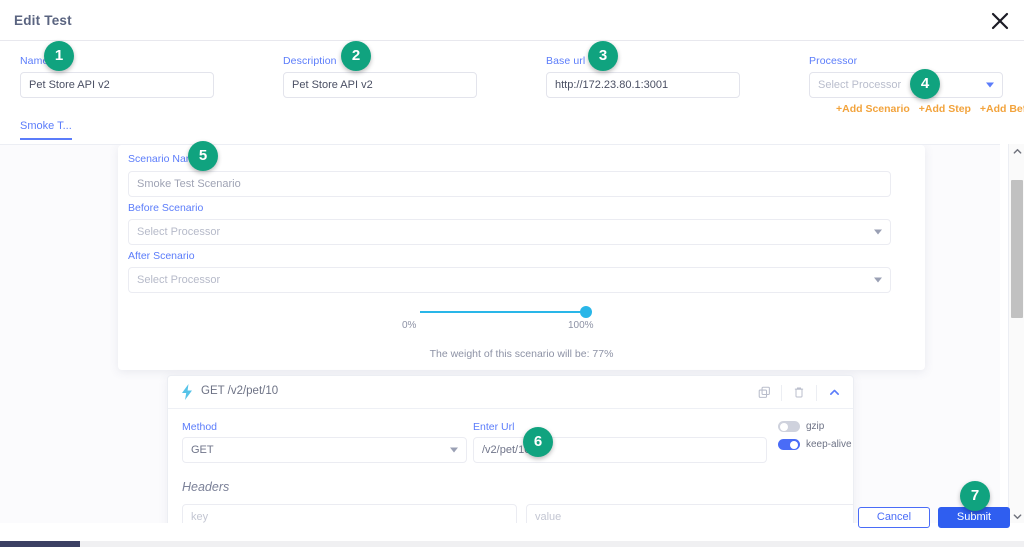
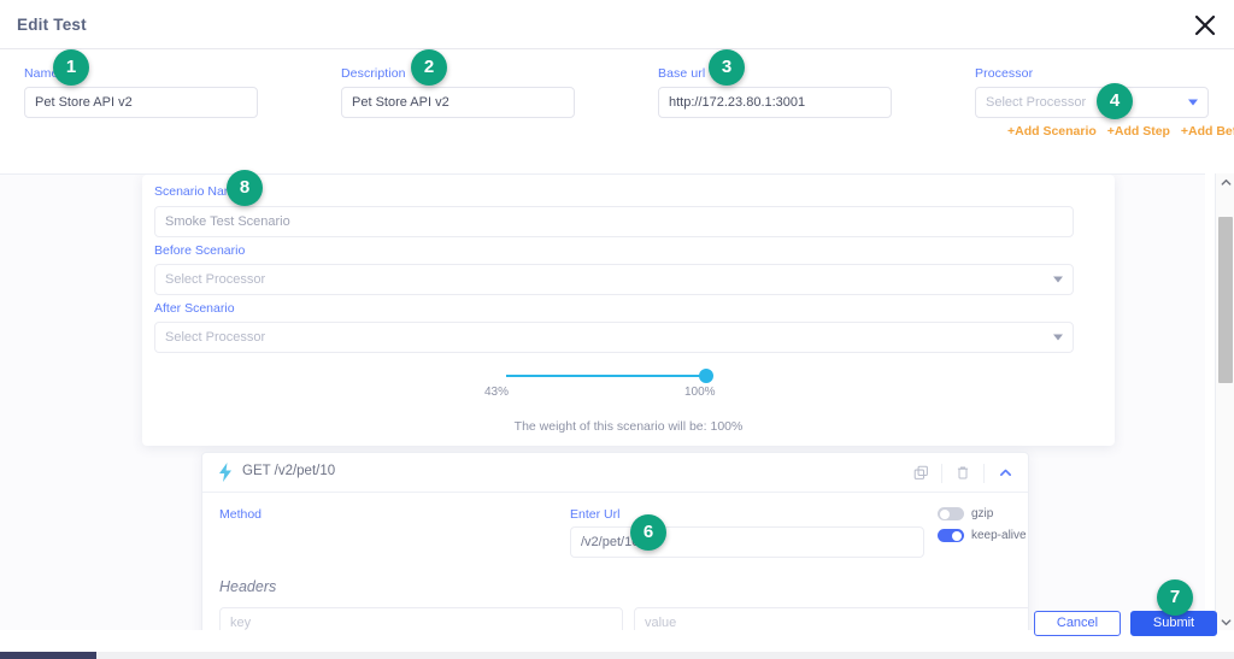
  Edit Test
  Nam
  Pet Store API v2
  Description
  Pet Store API v2
  Base url
  http://172.23.80.1:3001
  Processor
  Select Processor
  +Add Scenario +Add Step +Add Be
- Smoke T...
  Scenario Na
  Smoke Test Scenario
  Before Scenario
  Select Processor
  After Scenario
  Select Processor
- 0%
+ 43%
  100%
- The weight of this scenario will be: 77%
+ The weight of this scenario will be: 100%
  GET /v2/pet/10
  Method
- GET
  Enter Url
  /v2/pet/1
  Headers
  key
  value
  gzip
  keep-alive
  Cancel
  Submit
  1
  2
  3
  4
- 5
+ 8
  6
  7
